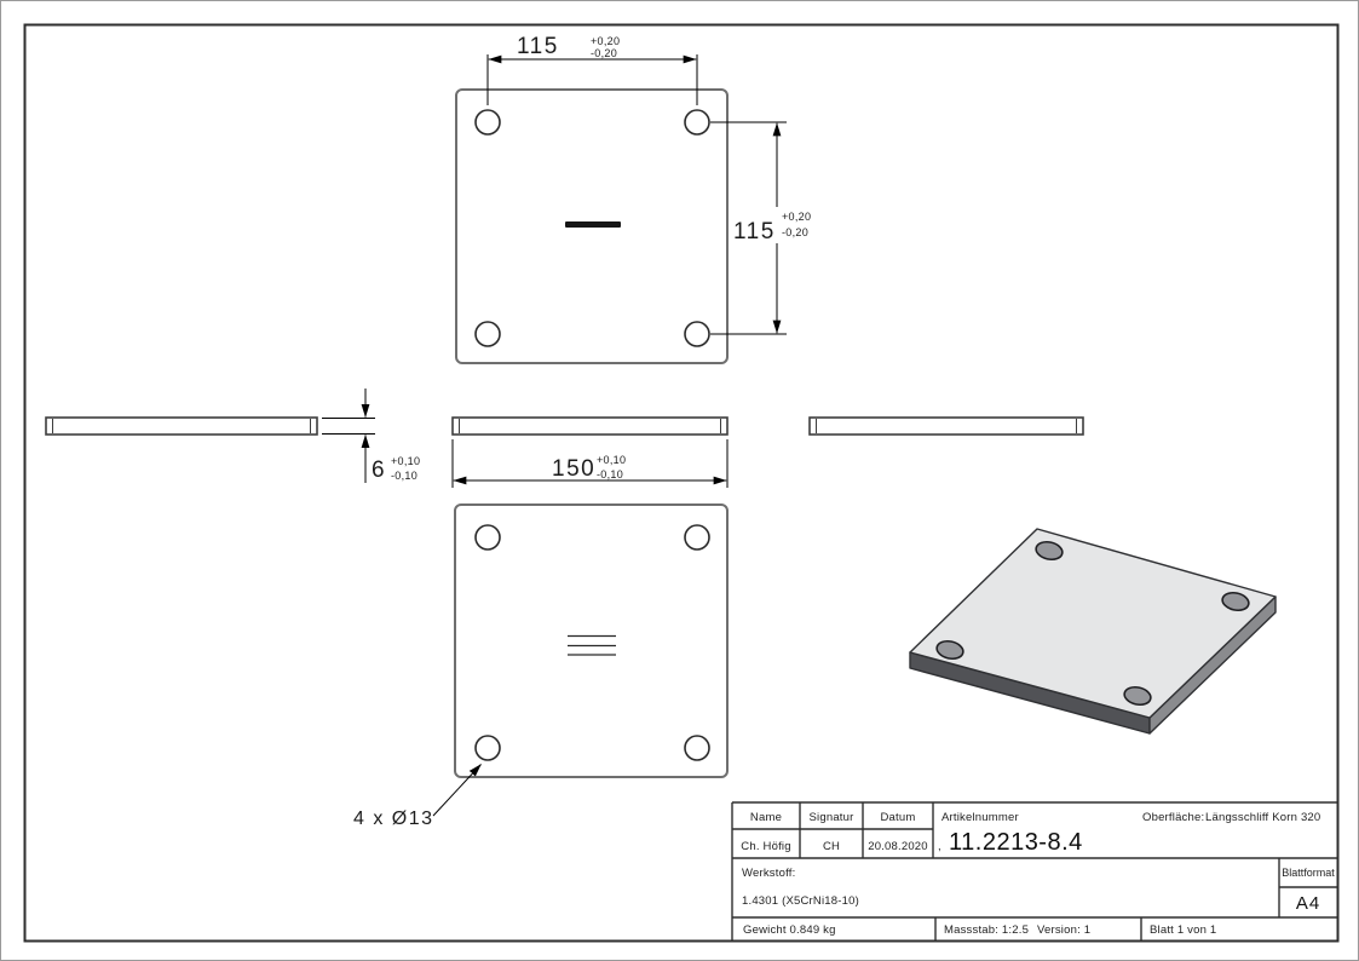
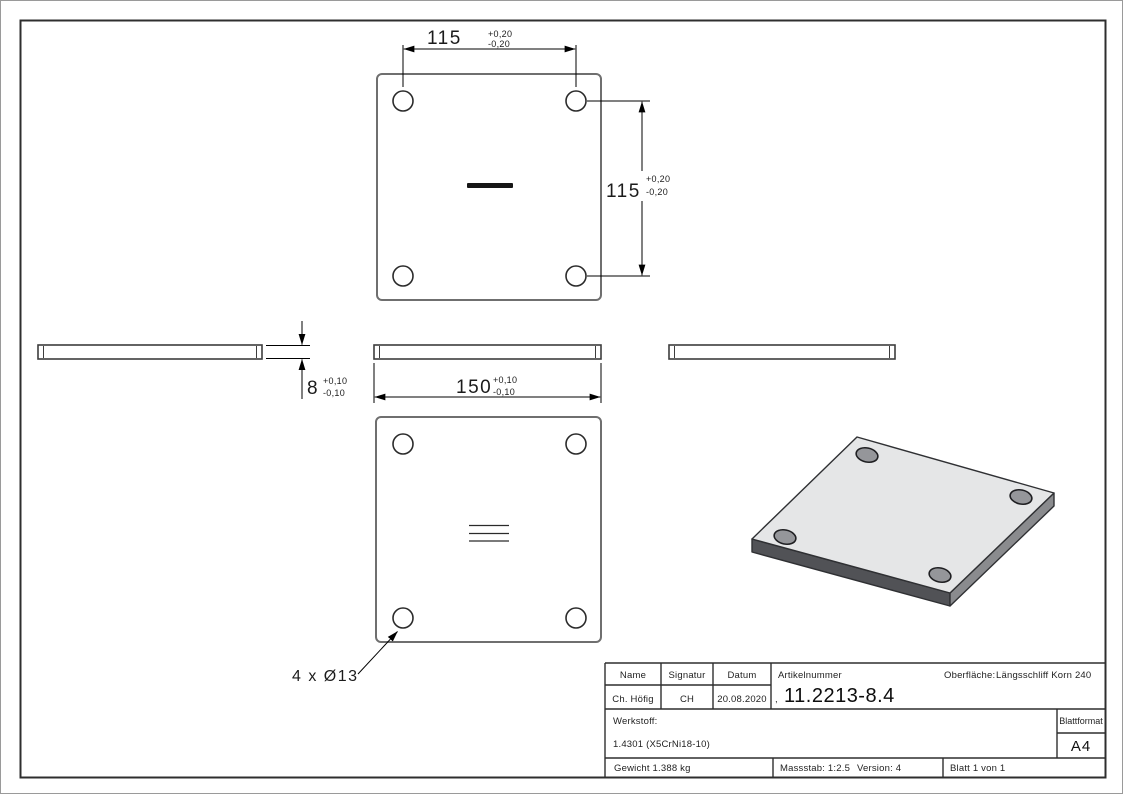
  115
  +0,20
  -0,20
  115
  +0,20
  -0,20
- 6
+ 8
  +0,10
  -0,10
  150
  +0,10
  -0,10
  4 x Ø13
  Name
  Signatur
  Datum
  Artikelnummer
  Oberfläche:
- Längsschliff Korn 320
+ Längsschliff Korn 240
  Ch. Höfig
  CH
  20.08.2020
  ,
  11.2213-8.4
  Werkstoff:
  1.4301 (X5CrNi18-10)
  Blattformat
  A4
- Gewicht 0.849 kg
+ Gewicht 1.388 kg
  Massstab: 1:2.5
- Version: 1
+ Version: 4
  Blatt 1 von 1
